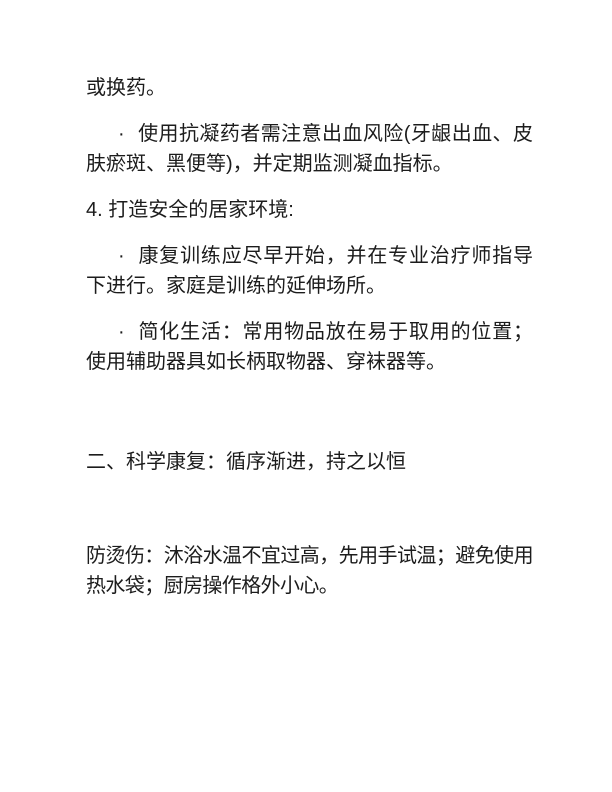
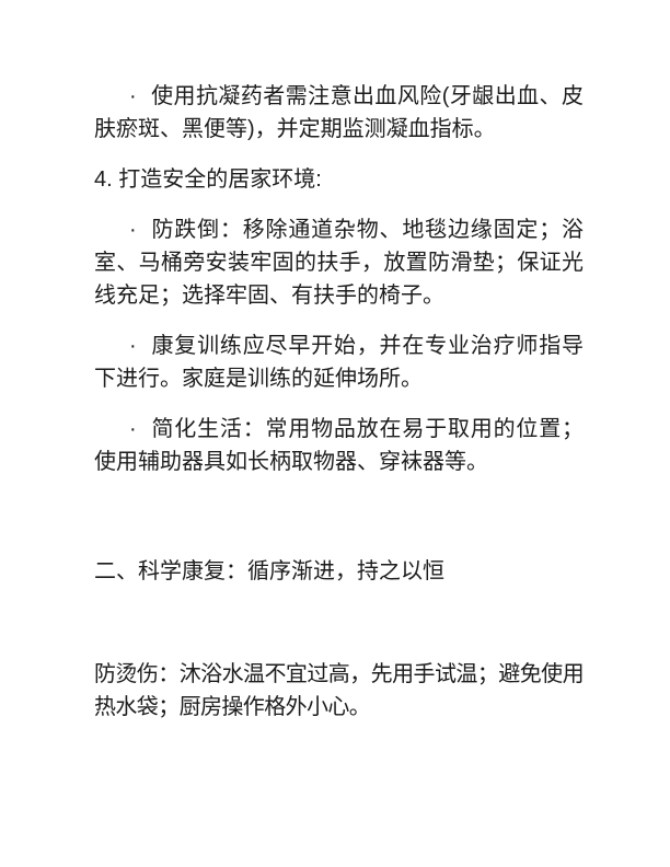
- 或换药。
  · 使用抗凝药者需注意出血风险(牙龈出血、皮肤瘀斑、黑便等)，并定期监测凝血指标。
  4. 打造安全的居家环境:
+ · 防跌倒：移除通道杂物、地毯边缘固定；浴室、马桶旁安装牢固的扶手，放置防滑垫；保证光线充足；选择牢固、有扶手的椅子。
  · 康复训练应尽早开始，并在专业治疗师指导下进行。家庭是训练的延伸场所。
  · 简化生活：常用物品放在易于取用的位置；使用辅助器具如长柄取物器、穿袜器等。
  二、科学康复：循序渐进，持之以恒
  防烫伤：沐浴水温不宜过高，先用手试温；避免使用热水袋；厨房操作格外小心。
